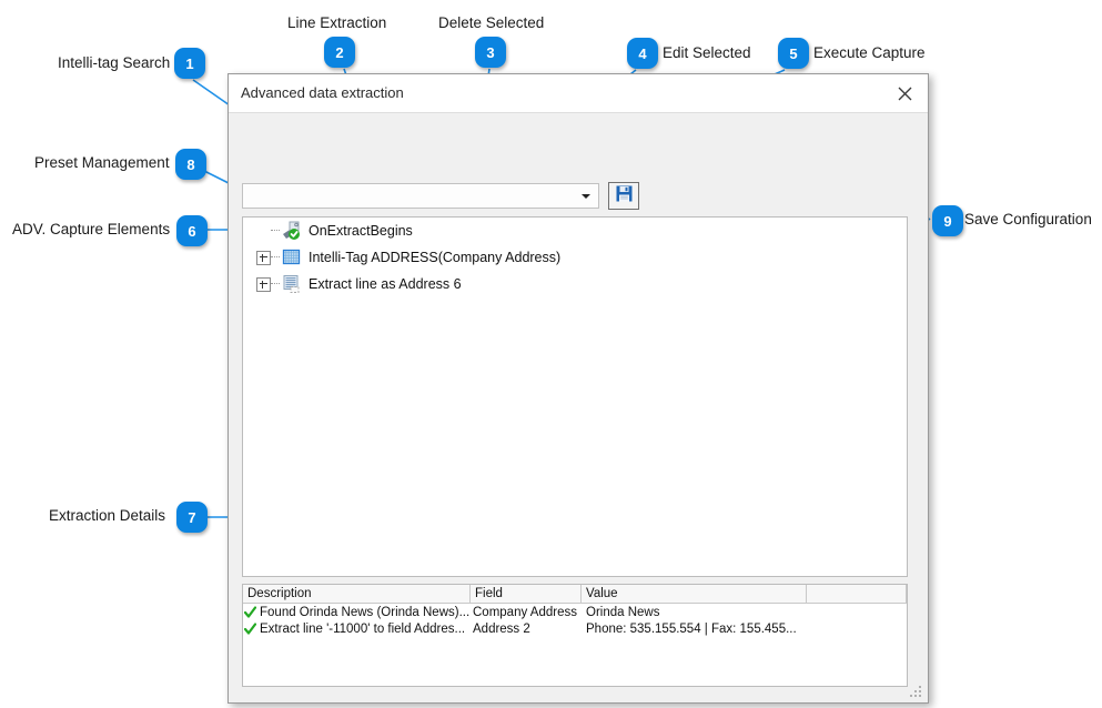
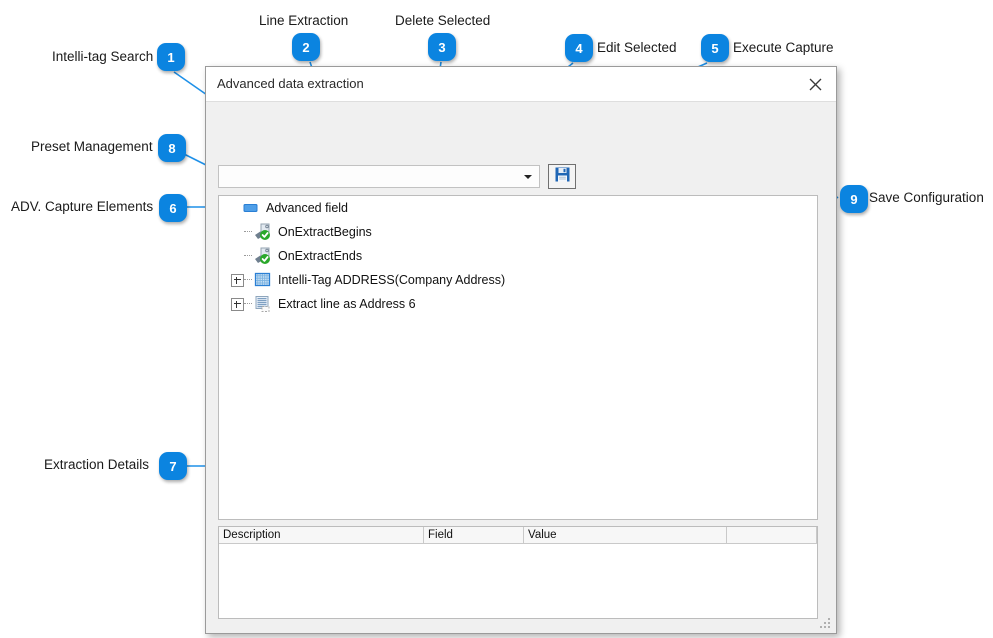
  Intelli-tag Search
  1
  Line Extraction
  2
  Delete Selected
  3
  Edit Selected
  4
  Execute Capture
  5
  Preset Management
  8
  ADV. Capture Elements
  6
  Extraction Details
  7
  Save Configuration
  9
  Advanced data extraction
+ Advanced field
  OnExtractBegins
+ OnExtractEnds
  Intelli-Tag ADDRESS(Company Address)
  Extract line as Address 6
  Description
  Field
  Value
- Found Orinda News (Orinda News)...
- Company Address
- Orinda News
- Extract line '-11000' to field Addres...
- Address 2
- Phone: 535.155.554 | Fax: 155.455...
